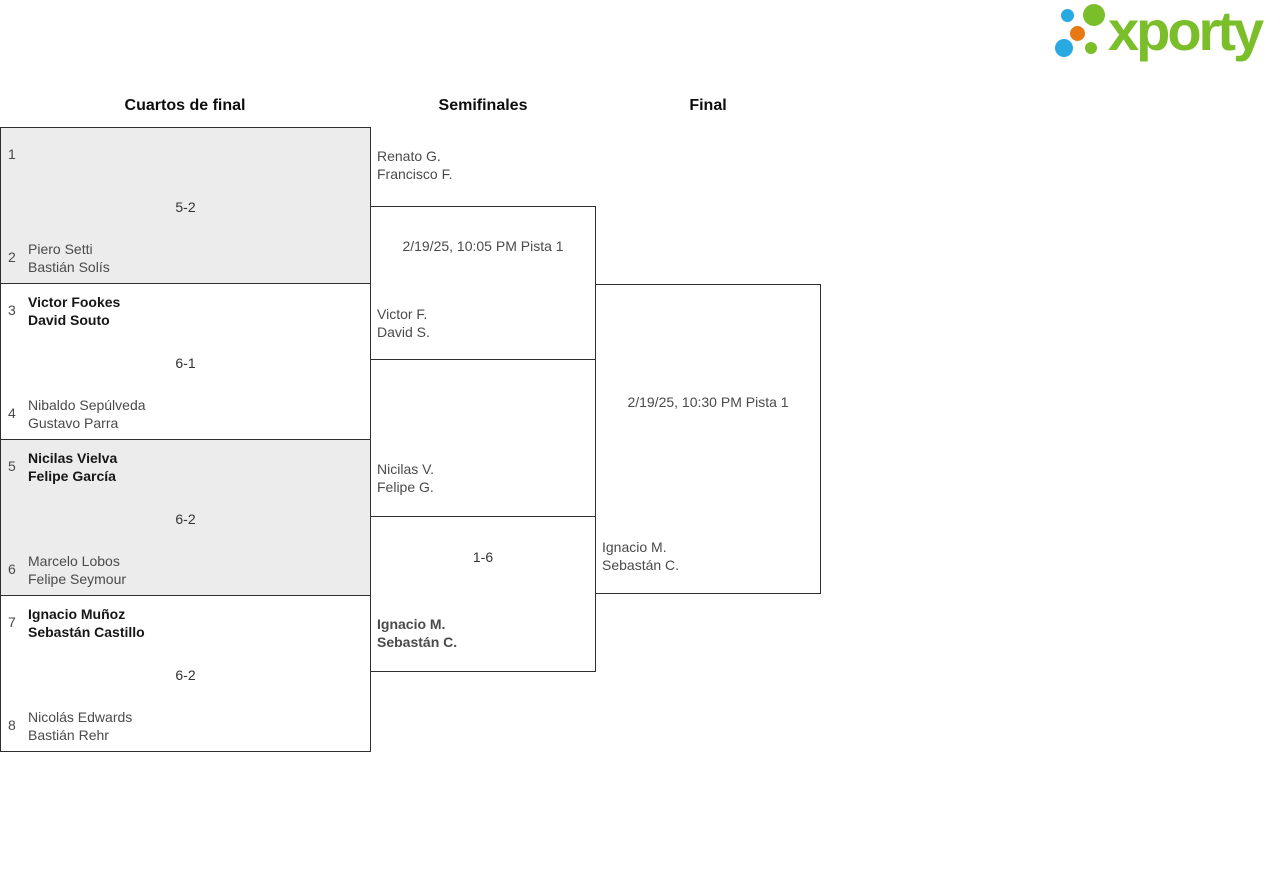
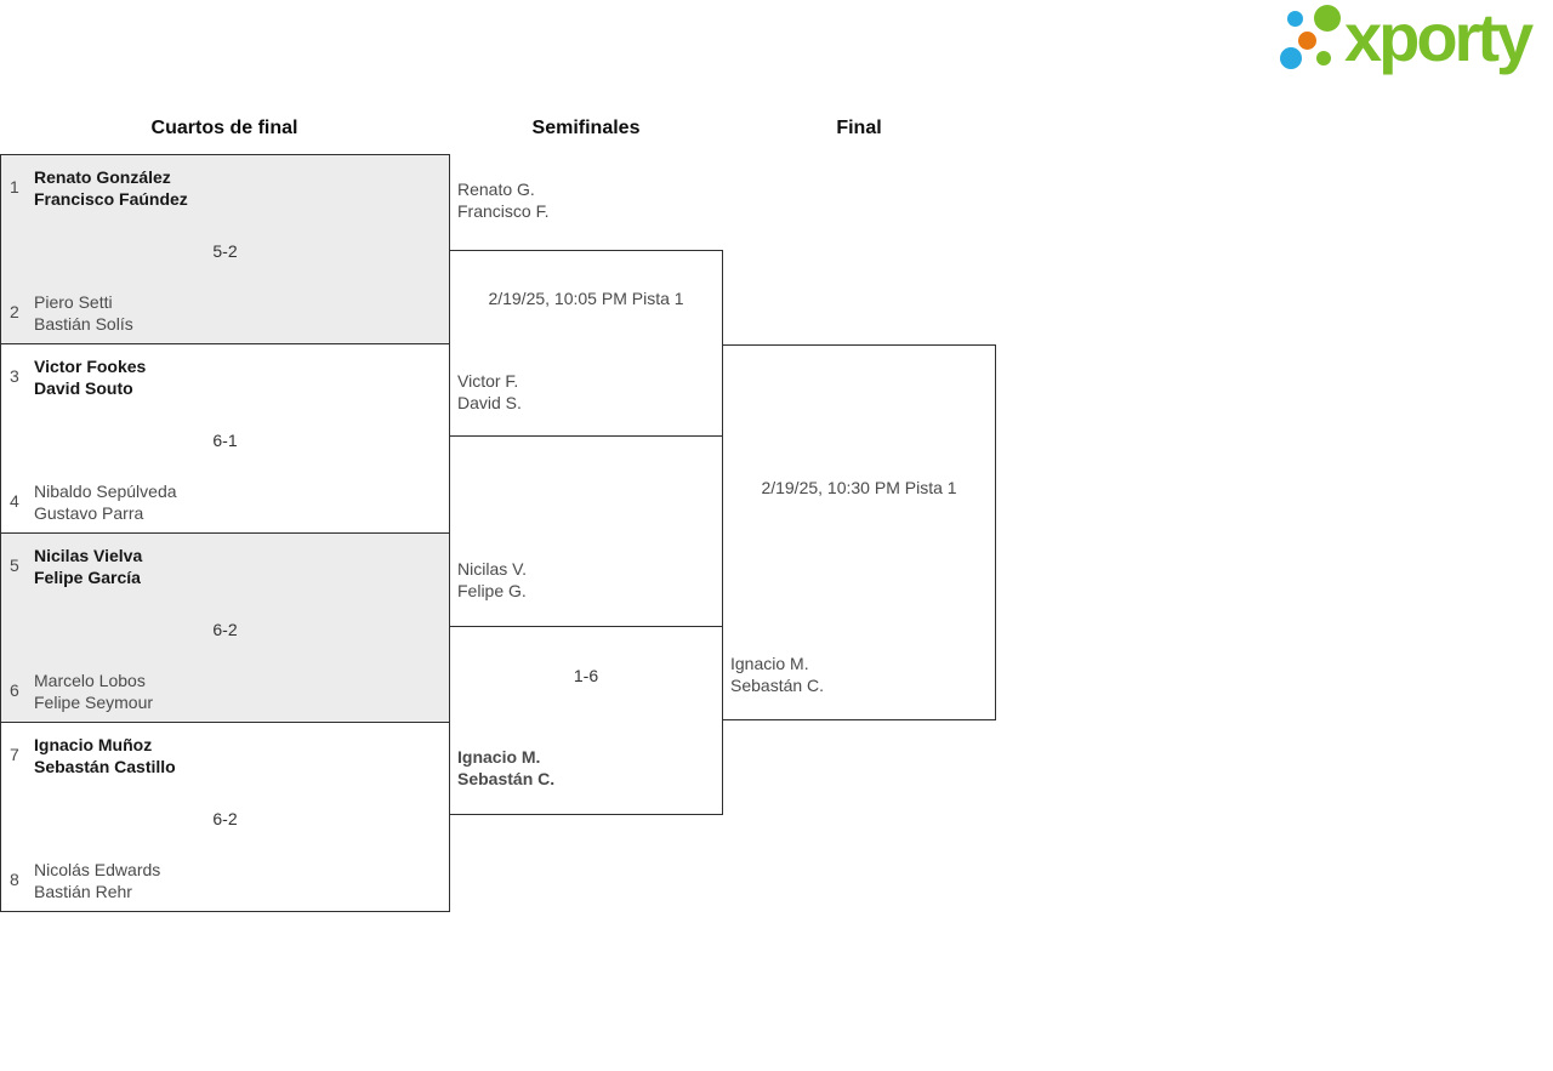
  xporty
  Cuartos de final
  Semifinales
  Final
  1
+ Renato González
+ Francisco Faúndez
  5-2
  2
  Piero Setti
  Bastián Solís
  3
  Victor Fookes
  David Souto
  6-1
  4
  Nibaldo Sepúlveda
  Gustavo Parra
  5
  Nicilas Vielva
  Felipe García
  6-2
  6
  Marcelo Lobos
  Felipe Seymour
  7
  Ignacio Muñoz
  Sebastán Castillo
  6-2
  8
  Nicolás Edwards
  Bastián Rehr
  Renato G.
  Francisco F.
  2/19/25, 10:05 PM Pista 1
  Victor F.
  David S.
  Nicilas V.
  Felipe G.
  1-6
  Ignacio M.
  Sebastán C.
  2/19/25, 10:30 PM Pista 1
  Ignacio M.
  Sebastán C.
